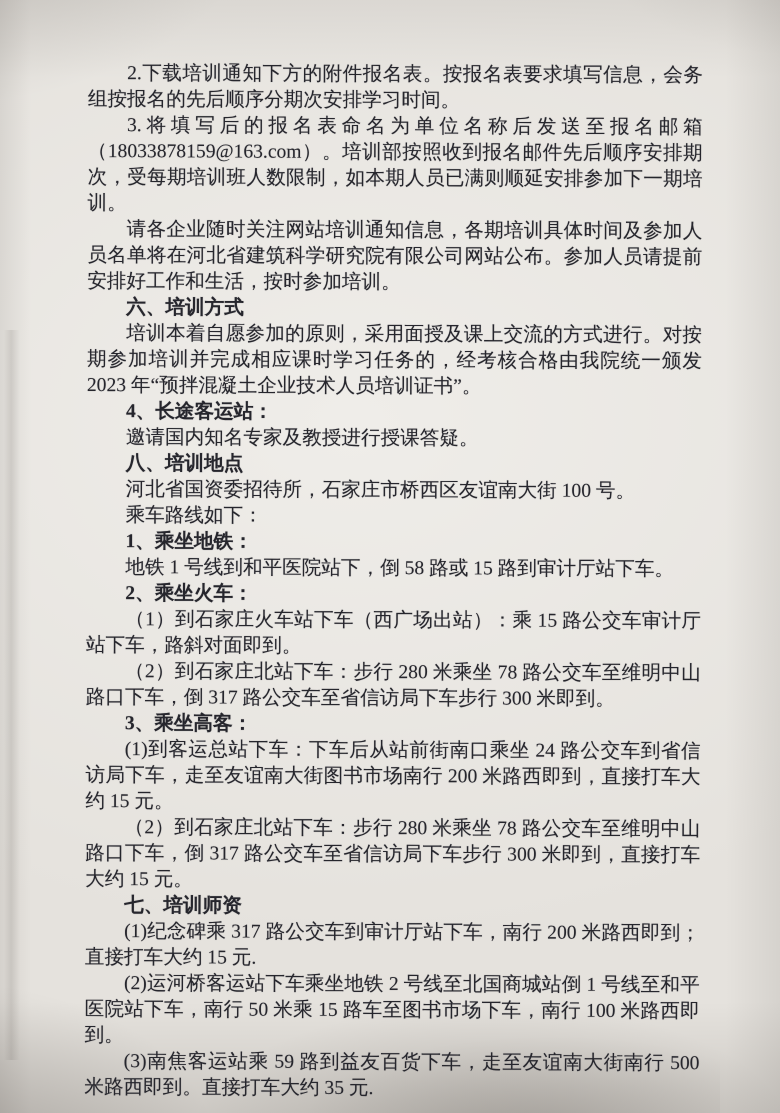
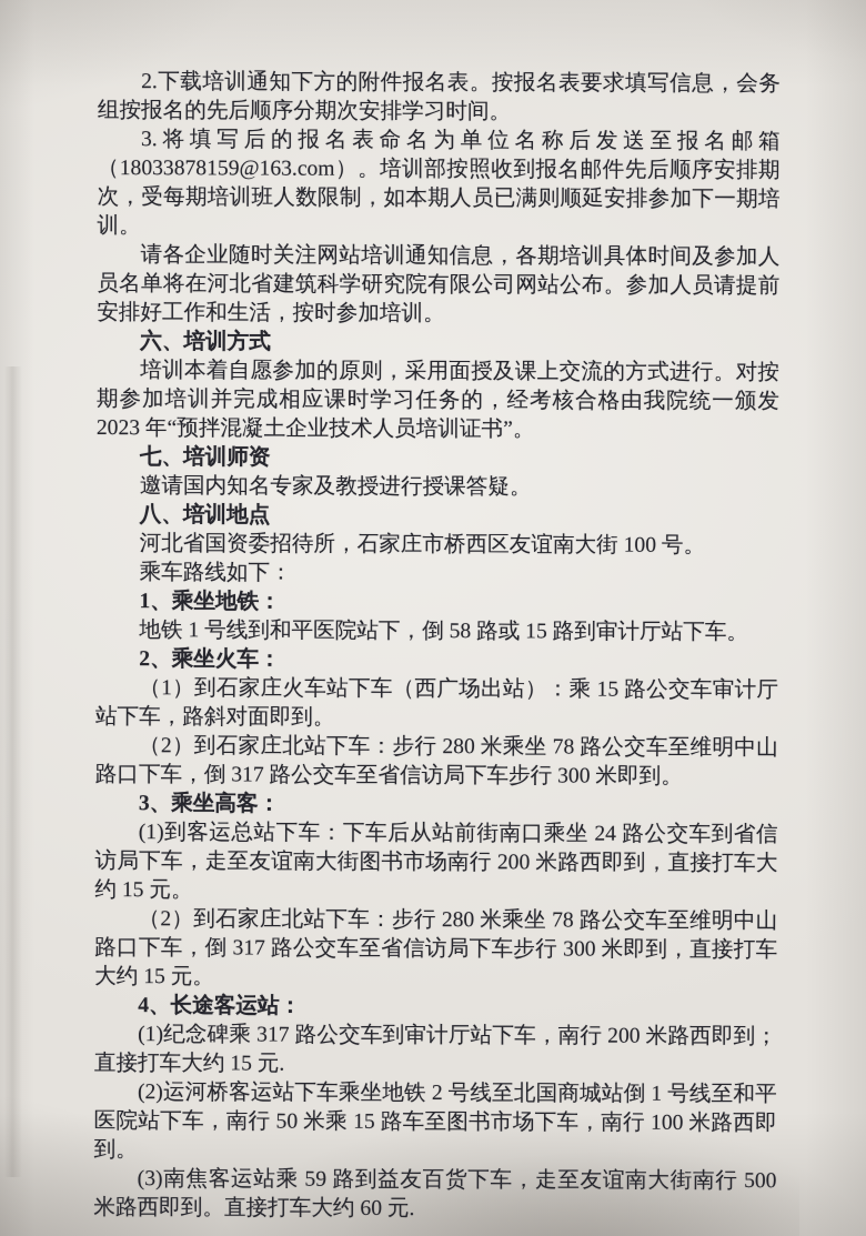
  2.下载培训通知下方的附件报名表。按报名表要求填写信息，会务组按报名的先后顺序分期次安排学习时间。
  3.将填写后的报名表命名为单位名称后发送至报名邮箱（18033878159@163.com）。培训部按照收到报名邮件先后顺序安排期次，受每期培训班人数限制，如本期人员已满则顺延安排参加下一期培训。
  请各企业随时关注网站培训通知信息，各期培训具体时间及参加人员名单将在河北省建筑科学研究院有限公司网站公布。参加人员请提前安排好工作和生活，按时参加培训。
  六、培训方式
  培训本着自愿参加的原则，采用面授及课上交流的方式进行。对按期参加培训并完成相应课时学习任务的，经考核合格由我院统一颁发 2023 年“预拌混凝土企业技术人员培训证书”。
- 4、长途客运站：
+ 七、培训师资
  邀请国内知名专家及教授进行授课答疑。
  八、培训地点
  河北省国资委招待所，石家庄市桥西区友谊南大街 100 号。
  乘车路线如下：
  1、乘坐地铁：
  地铁 1 号线到和平医院站下，倒 58 路或 15 路到审计厅站下车。
  2、乘坐火车：
  （1）到石家庄火车站下车（西广场出站）：乘 15 路公交车审计厅站下车，路斜对面即到。
  （2）到石家庄北站下车：步行 280 米乘坐 78 路公交车至维明中山路口下车，倒 317 路公交车至省信访局下车步行 300 米即到。
  3、乘坐高客：
  (1)到客运总站下车：下车后从站前街南口乘坐 24 路公交车到省信访局下车，走至友谊南大街图书市场南行 200 米路西即到，直接打车大约 15 元。
  （2）到石家庄北站下车：步行 280 米乘坐 78 路公交车至维明中山路口下车，倒 317 路公交车至省信访局下车步行 300 米即到，直接打车大约 15 元。
- 七、培训师资
+ 4、长途客运站：
  (1)纪念碑乘 317 路公交车到审计厅站下车，南行 200 米路西即到；直接打车大约 15 元.
  (2)运河桥客运站下车乘坐地铁 2 号线至北国商城站倒 1 号线至和平医院站下车，南行 50 米乘 15 路车至图书市场下车，南行 100 米路西即到。
- (3)南焦客运站乘 59 路到益友百货下车，走至友谊南大街南行 500 米路西即到。直接打车大约 35 元.
+ (3)南焦客运站乘 59 路到益友百货下车，走至友谊南大街南行 500 米路西即到。直接打车大约 60 元.
